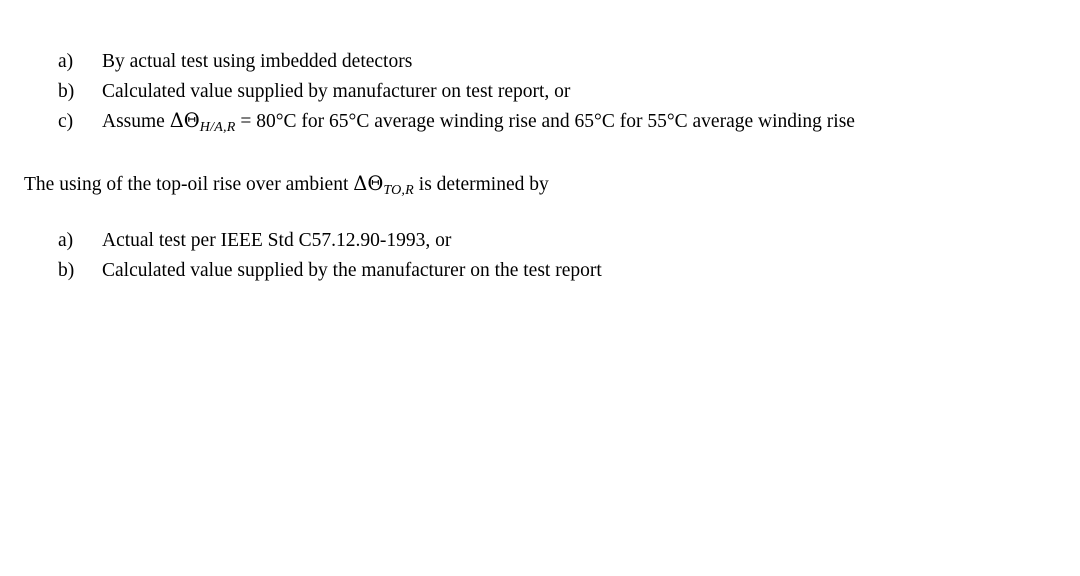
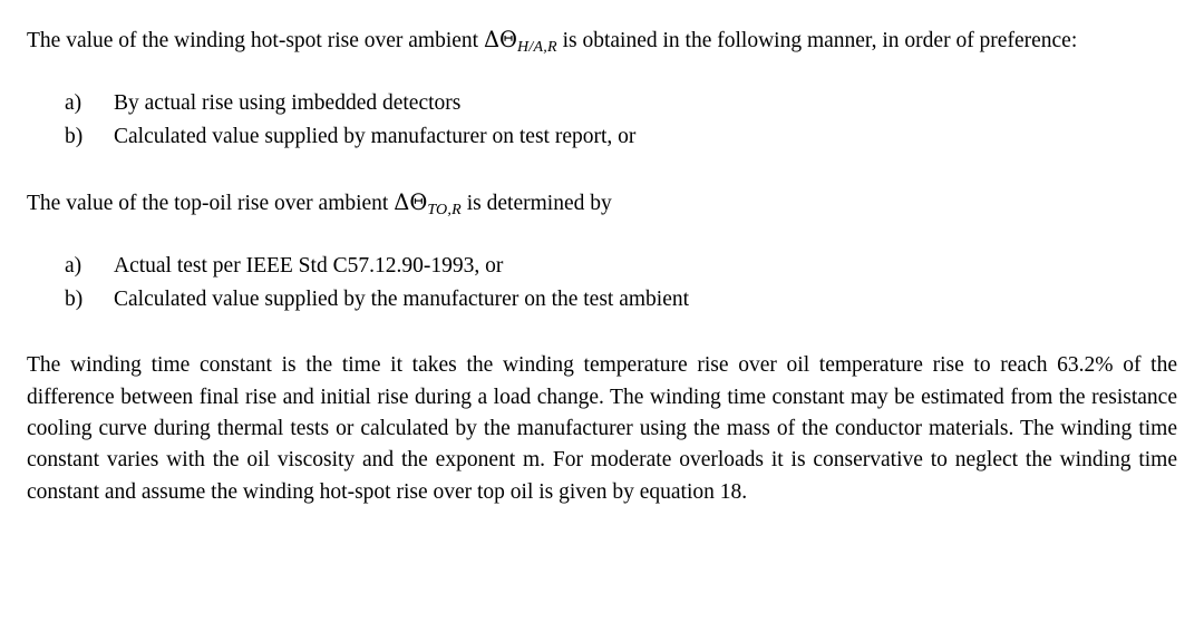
+ The value of the winding hot-spot rise over ambient ΔΘH/A,R is obtained in the following manner, in order of preference:
  a)
- By actual test using imbedded detectors
+ By actual rise using imbedded detectors
  b)
  Calculated value supplied by manufacturer on test report, or
- c)
- Assume ΔΘH/A,R = 80°C for 65°C average winding rise and 65°C for 55°C average winding rise
- The using of the top-oil rise over ambient ΔΘTO,R is determined by
+ The value of the top-oil rise over ambient ΔΘTO,R is determined by
  a)
  Actual test per IEEE Std C57.12.90-1993, or
  b)
- Calculated value supplied by the manufacturer on the test report
+ Calculated value supplied by the manufacturer on the test ambient
+ The winding time constant is the time it takes the winding temperature rise over oil temperature rise to reach 63.2% of the difference between final rise and initial rise during a load change. The winding time constant may be estimated from the resistance cooling curve during thermal tests or calculated by the manufacturer using the mass of the conductor materials. The winding time constant varies with the oil viscosity and the exponent m. For moderate overloads it is conservative to neglect the winding time constant and assume the winding hot-spot rise over top oil is given by equation 18.
